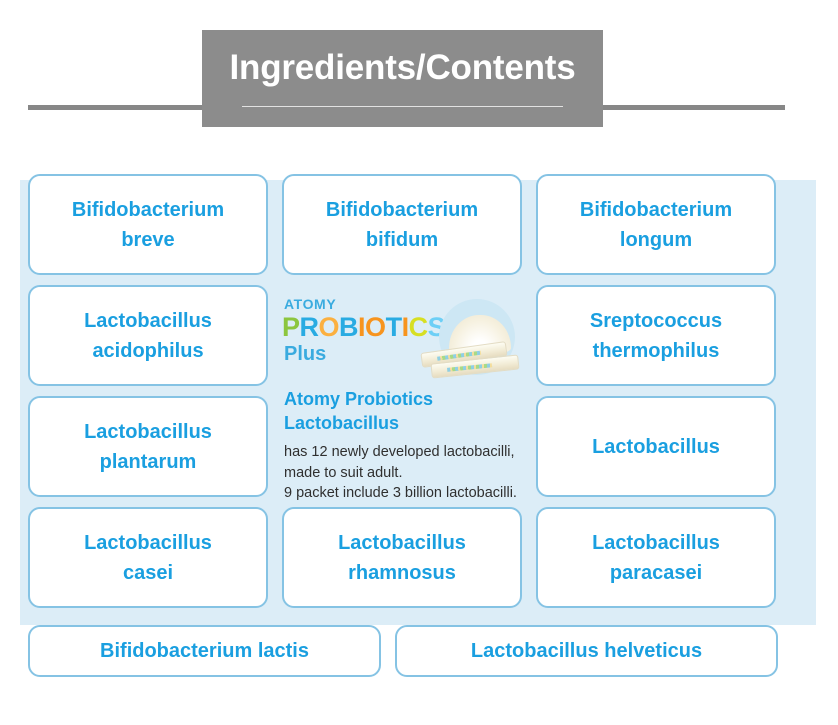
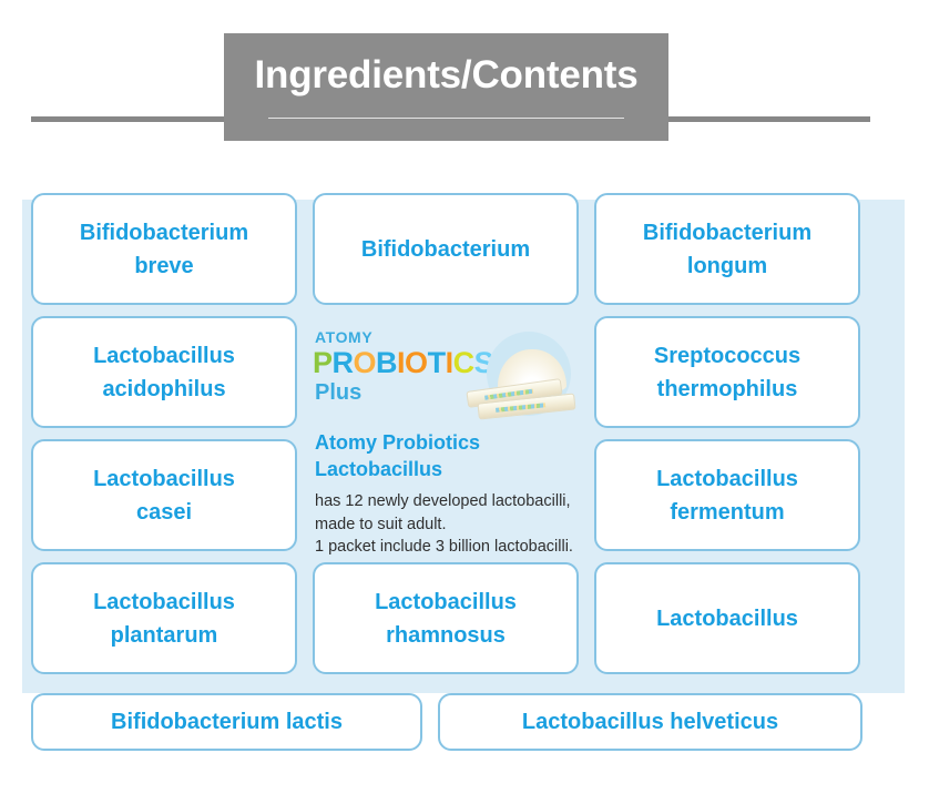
  Ingredients/Contents
  Bifidobacterium
  breve
  Bifidobacterium
- bifidum
  Bifidobacterium
  longum
  Lactobacillus
  acidophilus
  Sreptococcus
  thermophilus
  Lactobacillus
- plantarum
+ casei
  Lactobacillus
+ fermentum
  Lactobacillus
- casei
+ plantarum
  Lactobacillus
  rhamnosus
  Lactobacillus
- paracasei
  Bifidobacterium lactis
  Lactobacillus helveticus
  ATOMY
  PROBIOTICS
  Plus
  Atomy Probiotics
  Lactobacillus
  has 12 newly developed lactobacilli,
  made to suit adult.
- 9 packet include 3 billion lactobacilli.
+ 1 packet include 3 billion lactobacilli.
